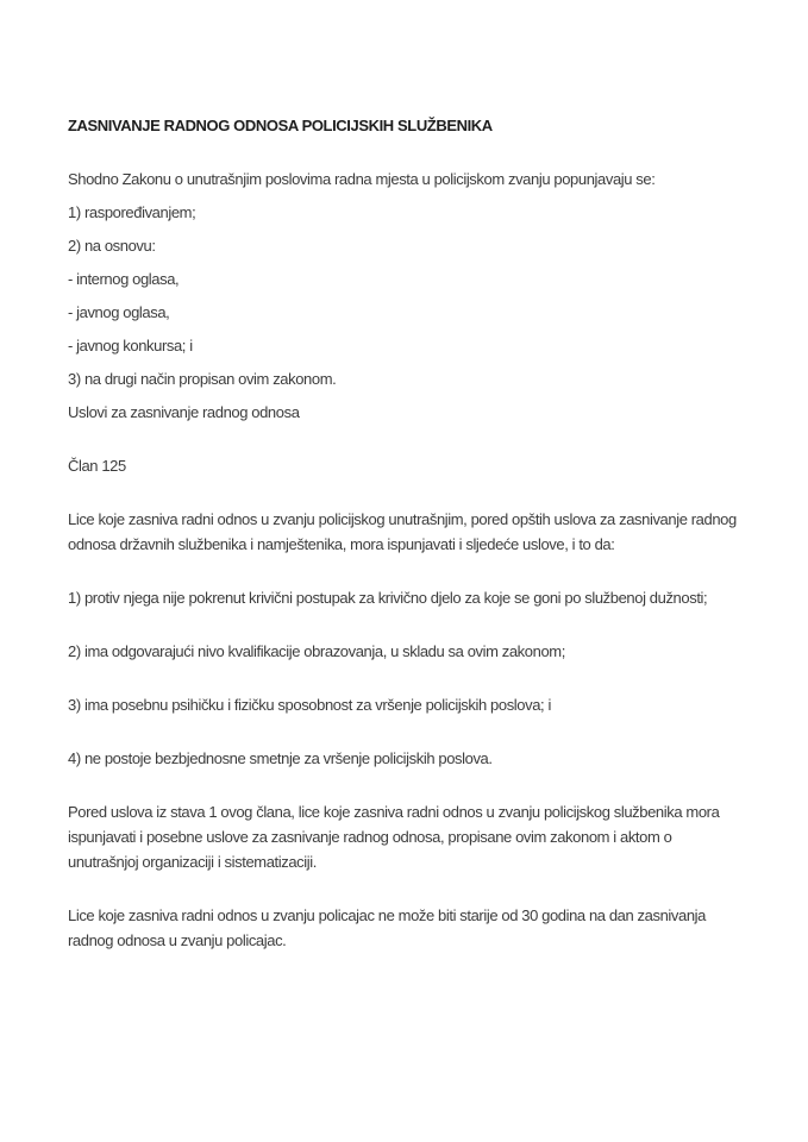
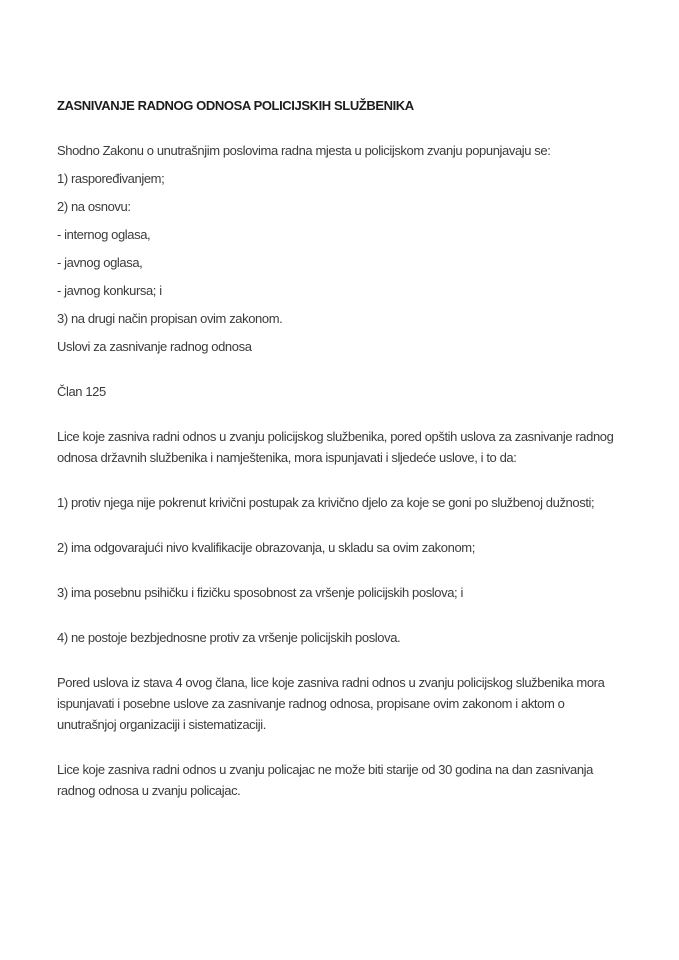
  ZASNIVANJE RADNOG ODNOSA POLICIJSKIH SLUŽBENIKA
  Shodno Zakonu o unutrašnjim poslovima radna mjesta u policijskom zvanju popunjavaju se:
  1) raspoređivanjem;
  2) na osnovu:
  - internog oglasa,
  - javnog oglasa,
  - javnog konkursa; i
  3) na drugi način propisan ovim zakonom.
  Uslovi za zasnivanje radnog odnosa
  Član 125
- Lice koje zasniva radni odnos u zvanju policijskog unutrašnjim, pored opštih uslova za zasnivanje radnog odnosa državnih službenika i namještenika, mora ispunjavati i sljedeće uslove, i to da:
+ Lice koje zasniva radni odnos u zvanju policijskog službenika, pored opštih uslova za zasnivanje radnog odnosa državnih službenika i namještenika, mora ispunjavati i sljedeće uslove, i to da:
  1) protiv njega nije pokrenut krivični postupak za krivično djelo za koje se goni po službenoj dužnosti;
  2) ima odgovarajući nivo kvalifikacije obrazovanja, u skladu sa ovim zakonom;
  3) ima posebnu psihičku i fizičku sposobnost za vršenje policijskih poslova; i
- 4) ne postoje bezbjednosne smetnje za vršenje policijskih poslova.
+ 4) ne postoje bezbjednosne protiv za vršenje policijskih poslova.
- Pored uslova iz stava 1 ovog člana, lice koje zasniva radni odnos u zvanju policijskog službenika mora ispunjavati i posebne uslove za zasnivanje radnog odnosa, propisane ovim zakonom i aktom o unutrašnjoj organizaciji i sistematizaciji.
+ Pored uslova iz stava 4 ovog člana, lice koje zasniva radni odnos u zvanju policijskog službenika mora ispunjavati i posebne uslove za zasnivanje radnog odnosa, propisane ovim zakonom i aktom o unutrašnjoj organizaciji i sistematizaciji.
  Lice koje zasniva radni odnos u zvanju policajac ne može biti starije od 30 godina na dan zasnivanja radnog odnosa u zvanju policajac.
